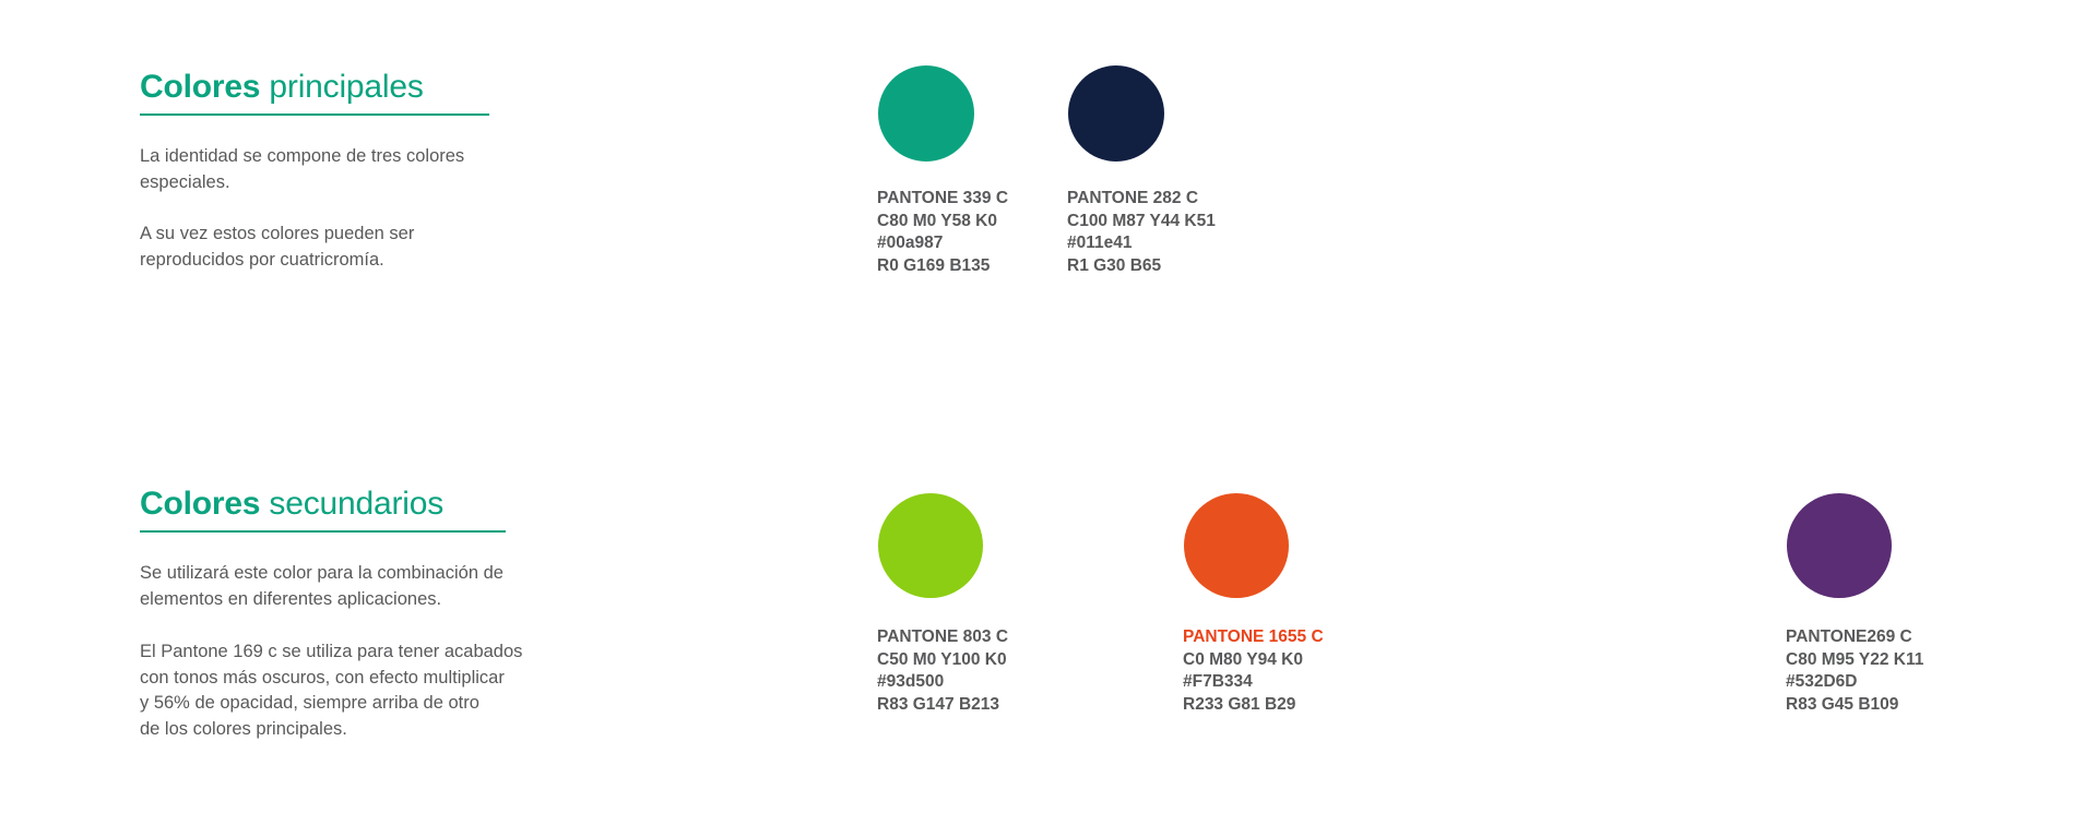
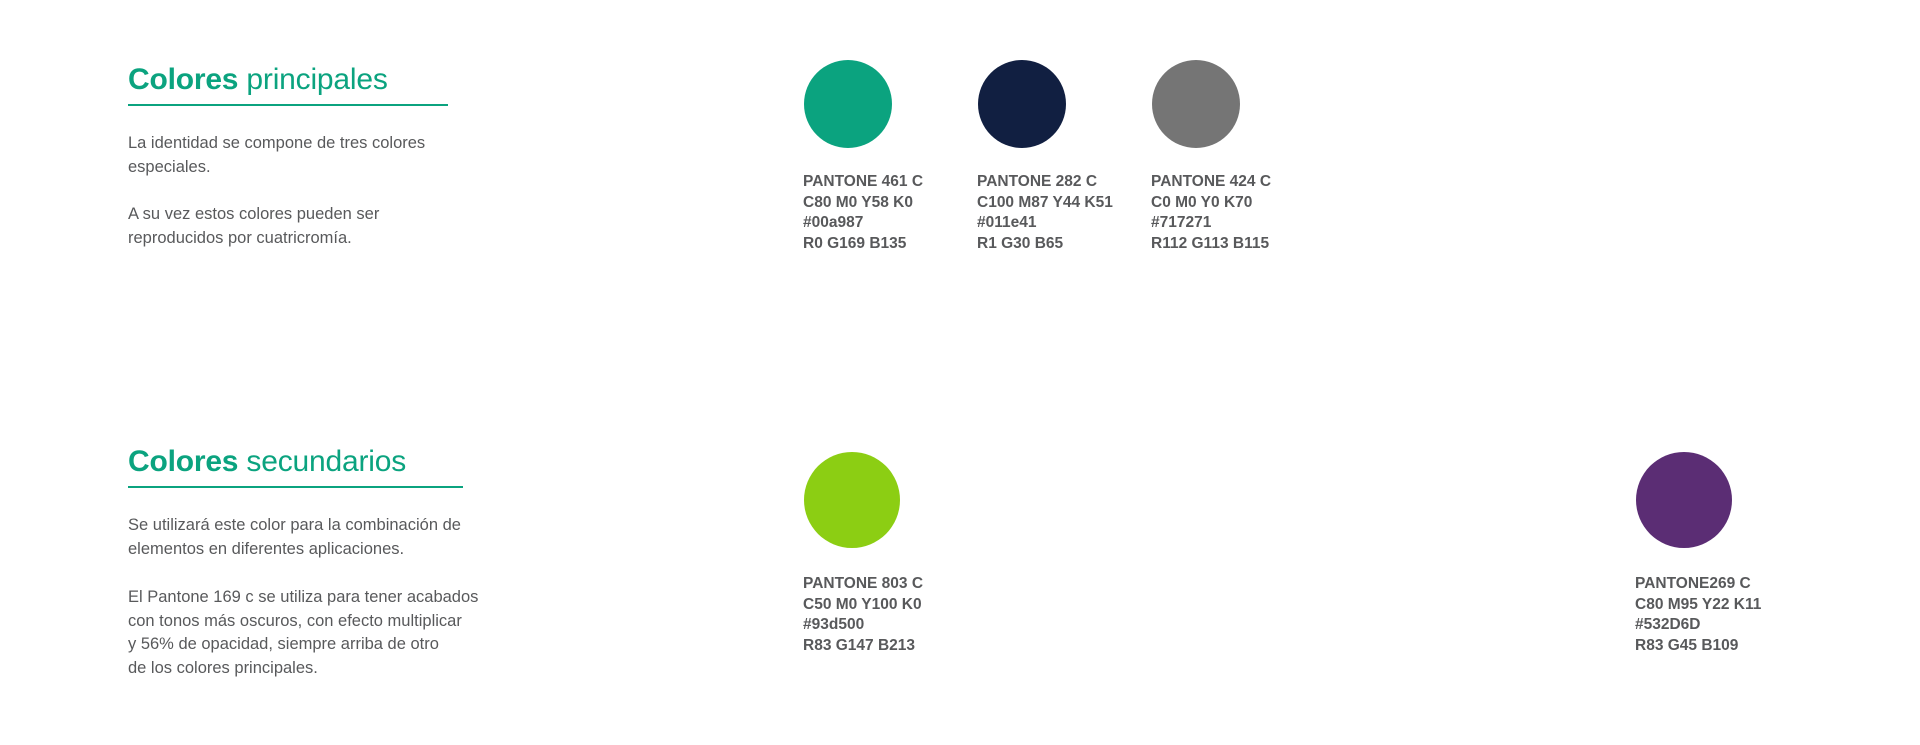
  Colores principales
  La identidad se compone de tres colores
  especiales.
  A su vez estos colores pueden ser
  reproducidos por cuatricromía.
- PANTONE 339 C
+ PANTONE 461 C
  C80 M0 Y58 K0
  #00a987
  R0 G169 B135
  PANTONE 282 C
  C100 M87 Y44 K51
  #011e41
  R1 G30 B65
+ PANTONE 424 C
+ C0 M0 Y0 K70
+ #717271
+ R112 G113 B115
  Colores secundarios
  Se utilizará este color para la combinación de
  elementos en diferentes aplicaciones.
  El Pantone 169 c se utiliza para tener acabados
  con tonos más oscuros, con efecto multiplicar
  y 56% de opacidad, siempre arriba de otro
  de los colores principales.
  PANTONE 803 C
  C50 M0 Y100 K0
  #93d500
  R83 G147 B213
- PANTONE 1655 C
- C0 M80 Y94 K0
- #F7B334
- R233 G81 B29
  PANTONE269 C
  C80 M95 Y22 K11
  #532D6D
  R83 G45 B109
